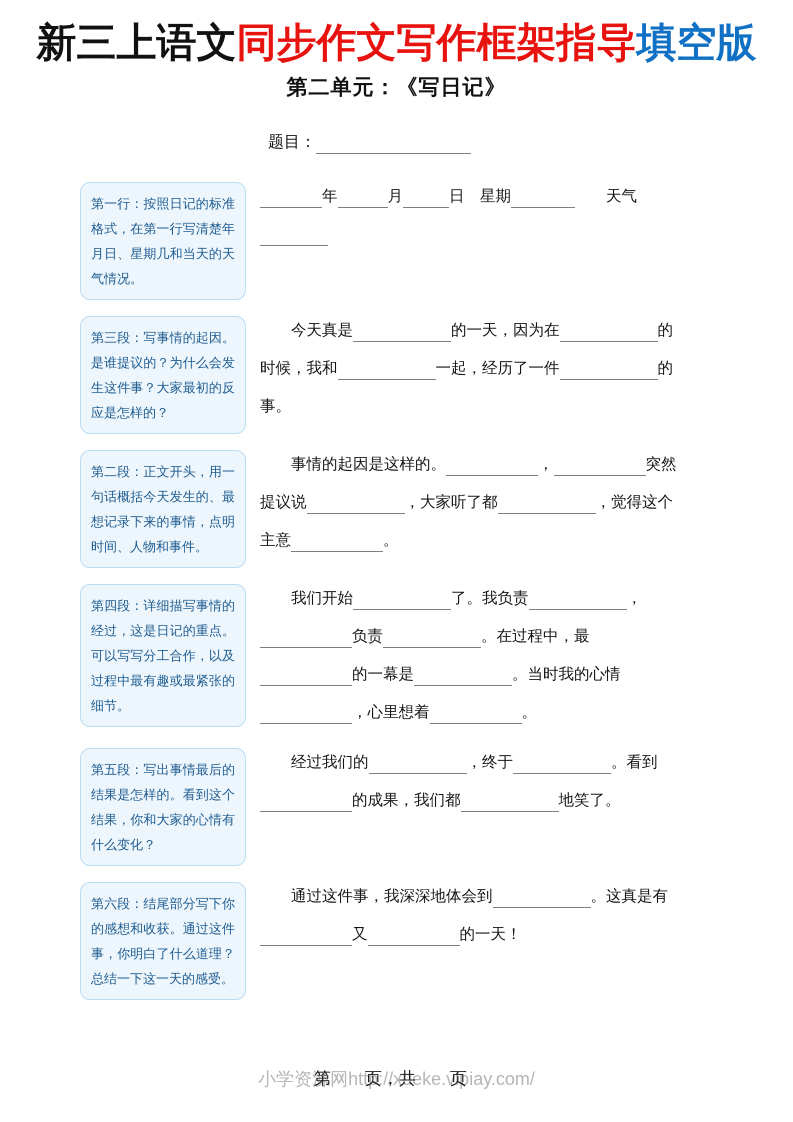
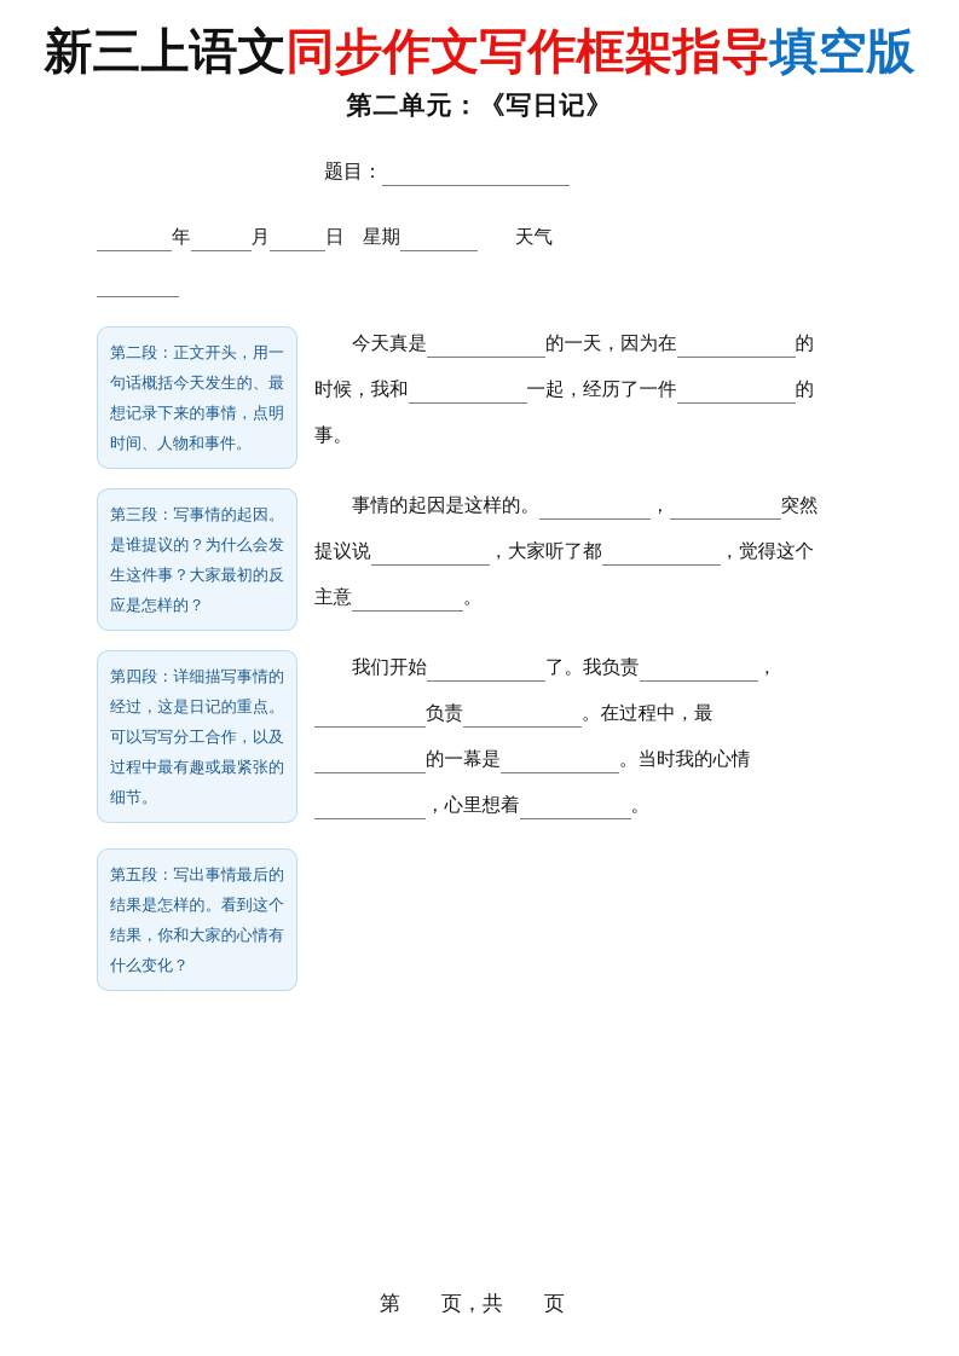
  新三上语文同步作文写作框架指导填空版
  第二单元：《写日记》
  题目：
- 第一行：按照日记的标准格式，在第一行写清楚年月日、星期几和当天的天气情况。
  年 月 日 星期 天气
- 第三段：写事情的起因。是谁提议的？为什么会发生这件事？大家最初的反应是怎样的？
+ 第二段：正文开头，用一句话概括今天发生的、最想记录下来的事情，点明时间、人物和事件。
  今天真是 的一天，因为在 的时候，我和 一起，经历了一件 的事。
- 第二段：正文开头，用一句话概括今天发生的、最想记录下来的事情，点明时间、人物和事件。
+ 第三段：写事情的起因。是谁提议的？为什么会发生这件事？大家最初的反应是怎样的？
  事情的起因是这样的。 ， 突然提议说 ，大家听了都 ，觉得这个主意 。
  第四段：详细描写事情的经过，这是日记的重点。可以写写分工合作，以及过程中最有趣或最紧张的细节。
  我们开始 了。我负责 ，负责 。在过程中，最的一幕是 。当时我的心情，心里想着 。
  第五段：写出事情最后的结果是怎样的。看到这个结果，你和大家的心情有什么变化？
- 经过我们的 ，终于 。看到的成果，我们都 地笑了。
- 第六段：结尾部分写下你的感想和收获。通过这件事，你明白了什么道理？总结一下这一天的感受。
- 通过这件事，我深深地体会到 。这真是有又 的一天！
- 小学资源网http://xueke.vipiay.com/
  第 页，共 页
